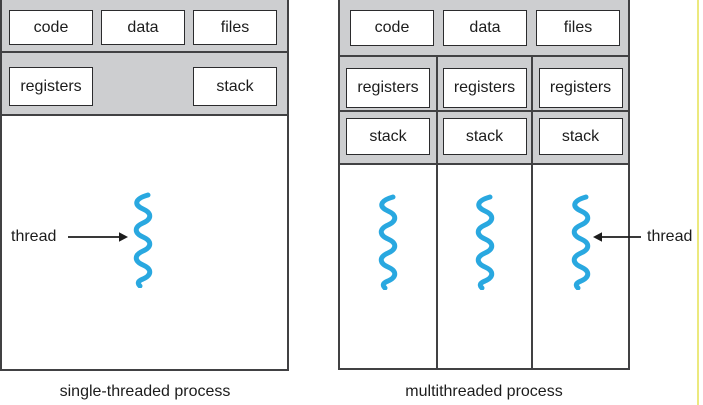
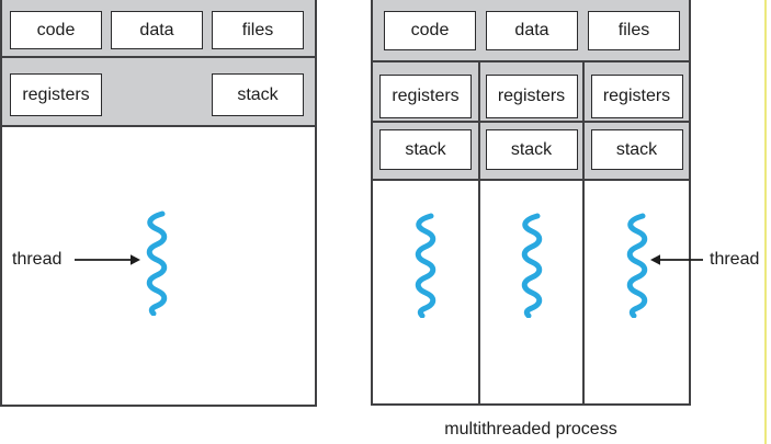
  code
  data
  files
  registers
  stack
  thread
- single-threaded process
  code
  data
  files
  registers
  stack
  registers
  stack
  registers
  stack
  thread
  multithreaded process
